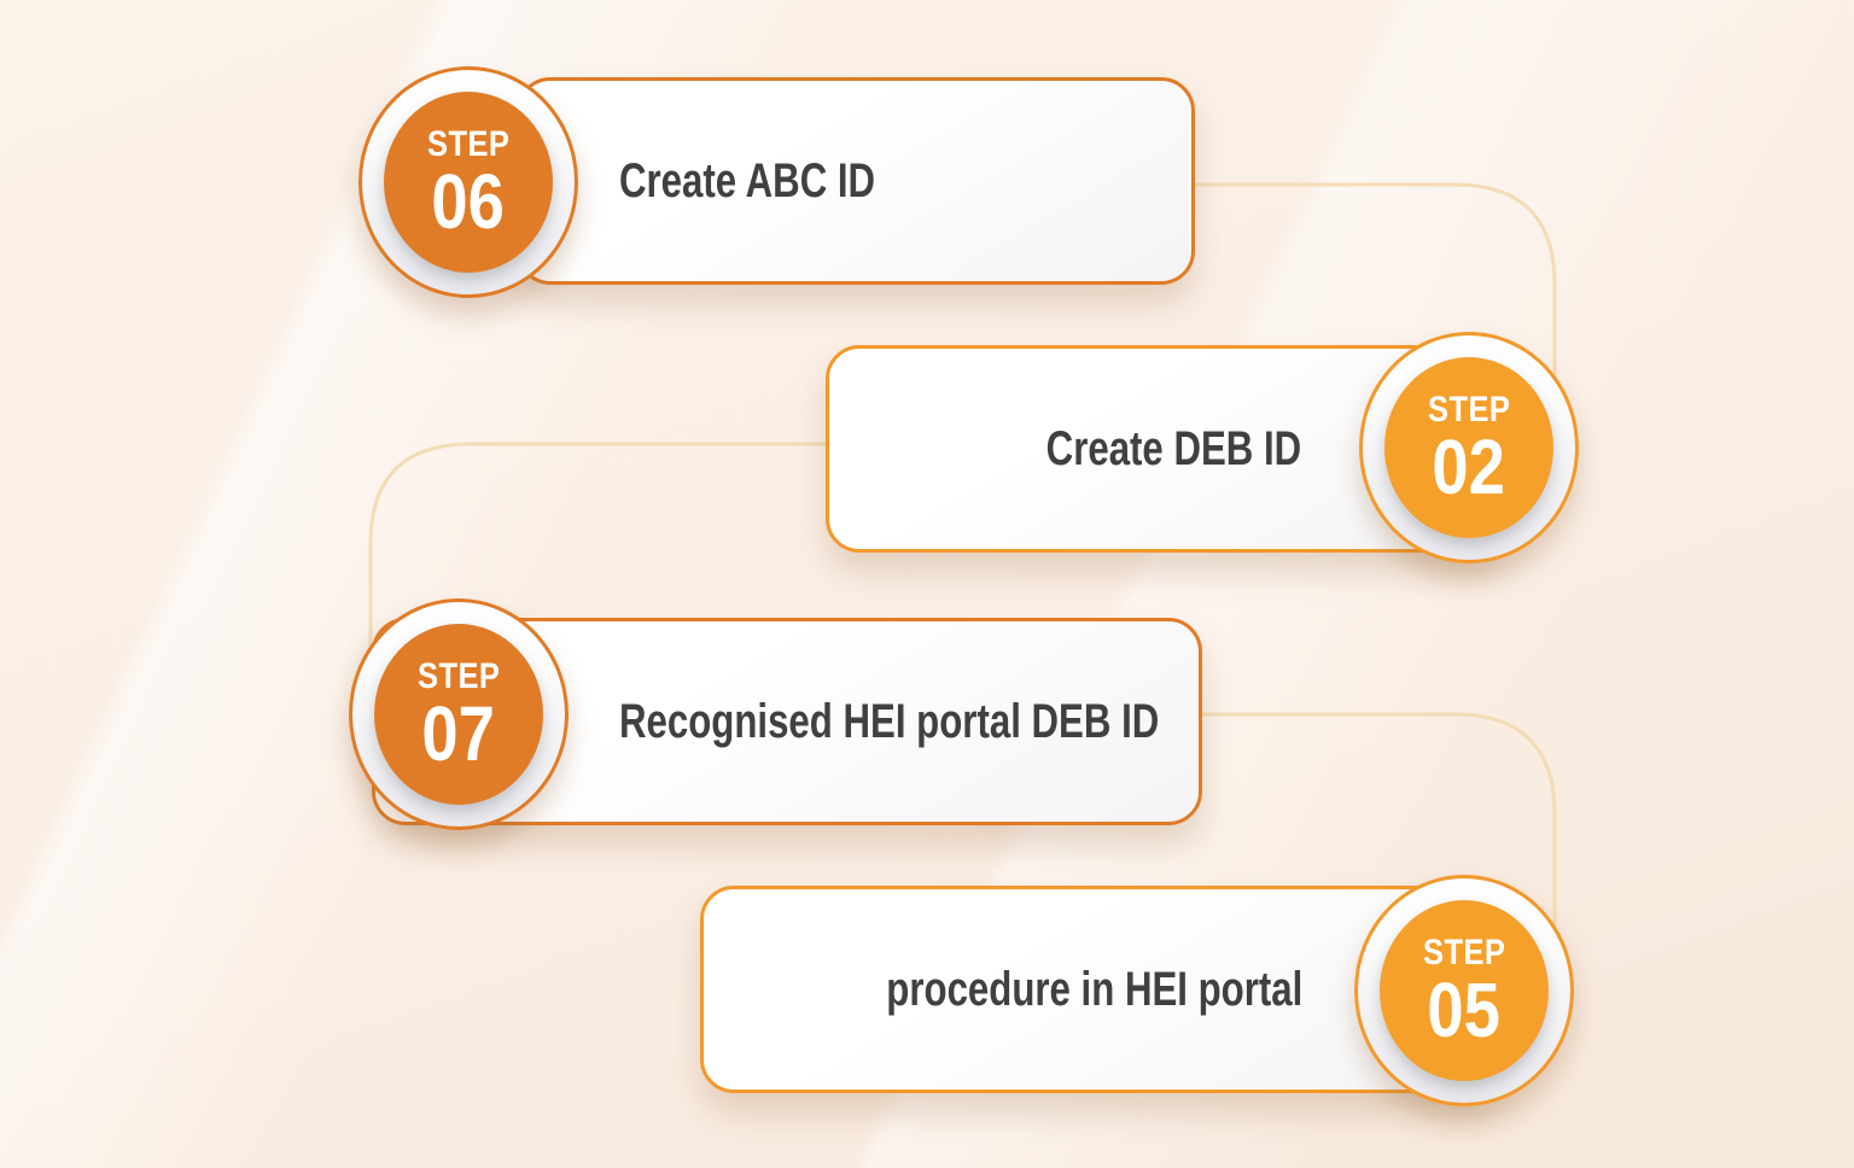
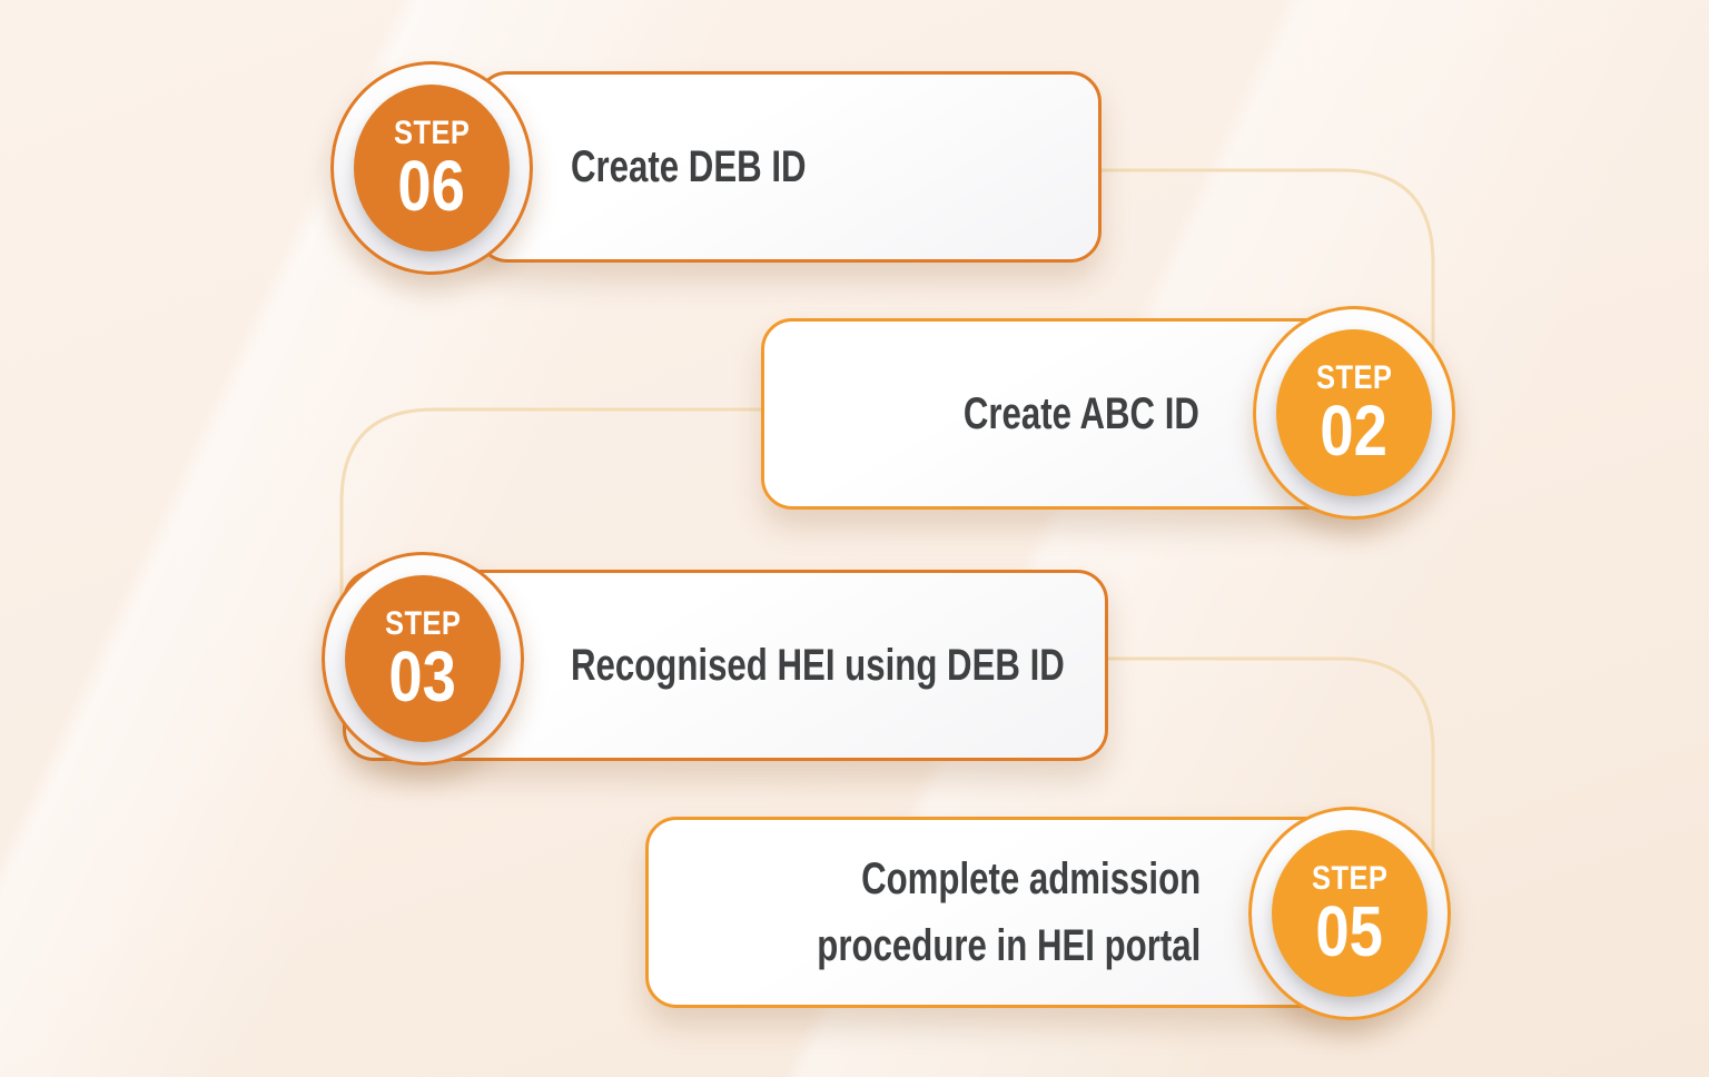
- Create ABC ID
+ Create DEB ID
  STEP
  06
- Create DEB ID
+ Create ABC ID
  STEP
  02
- Recognised HEI portal DEB ID
+ Recognised HEI using DEB ID
  STEP
- 07
+ 03
+ Complete admission
  procedure in HEI portal
  STEP
  05
